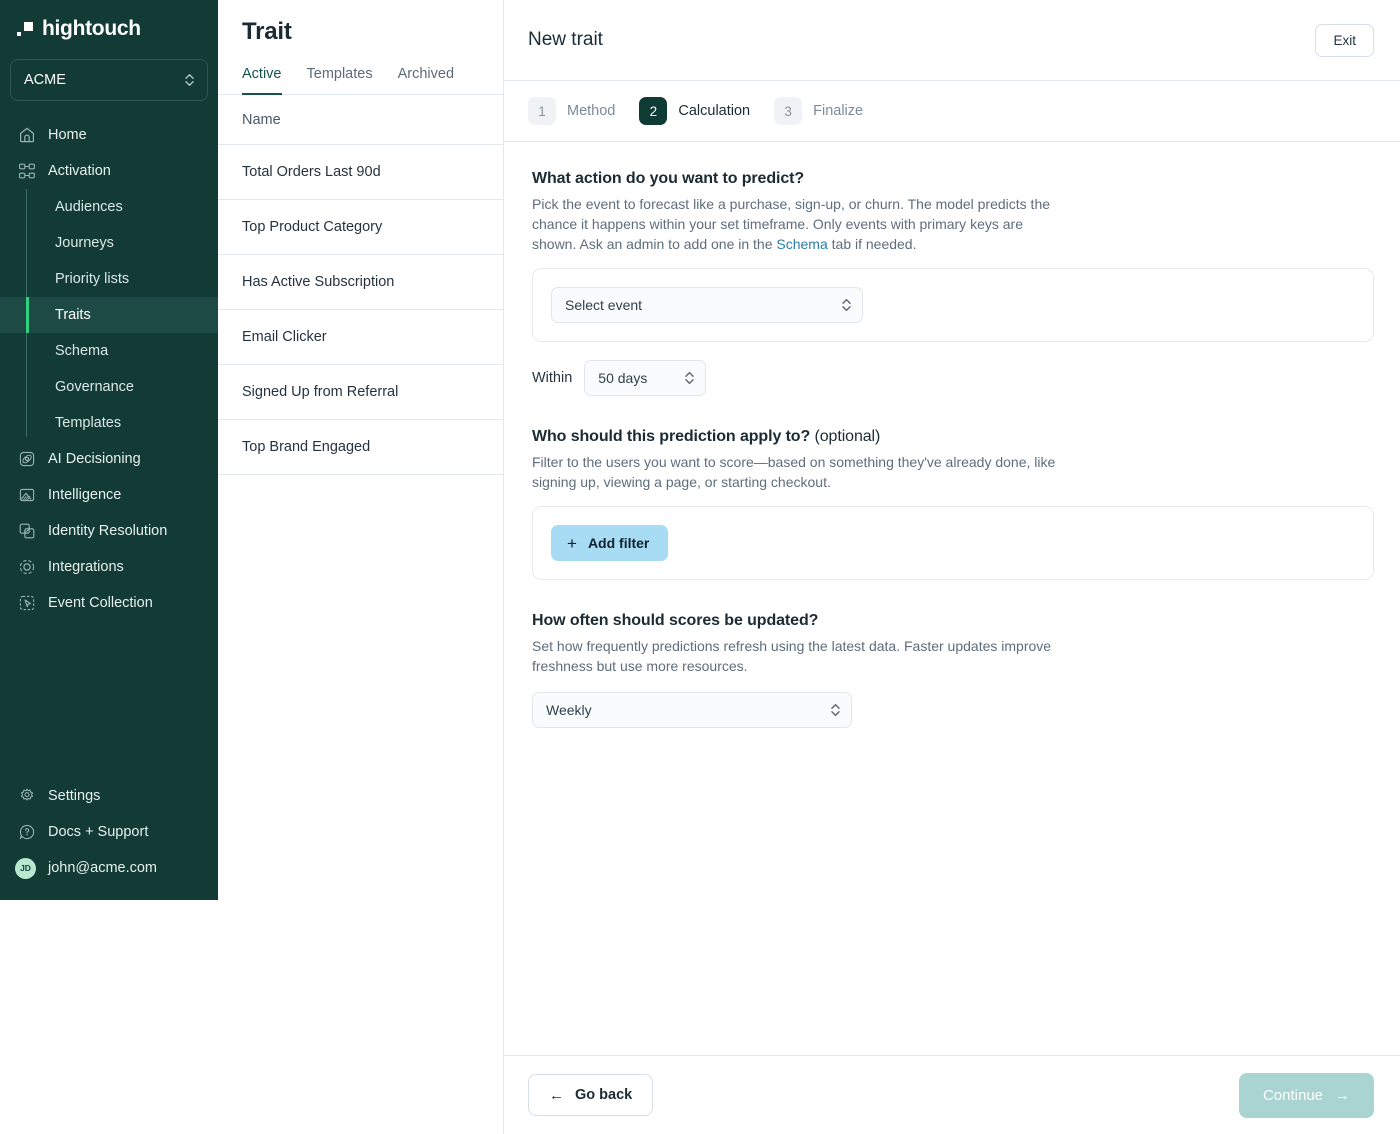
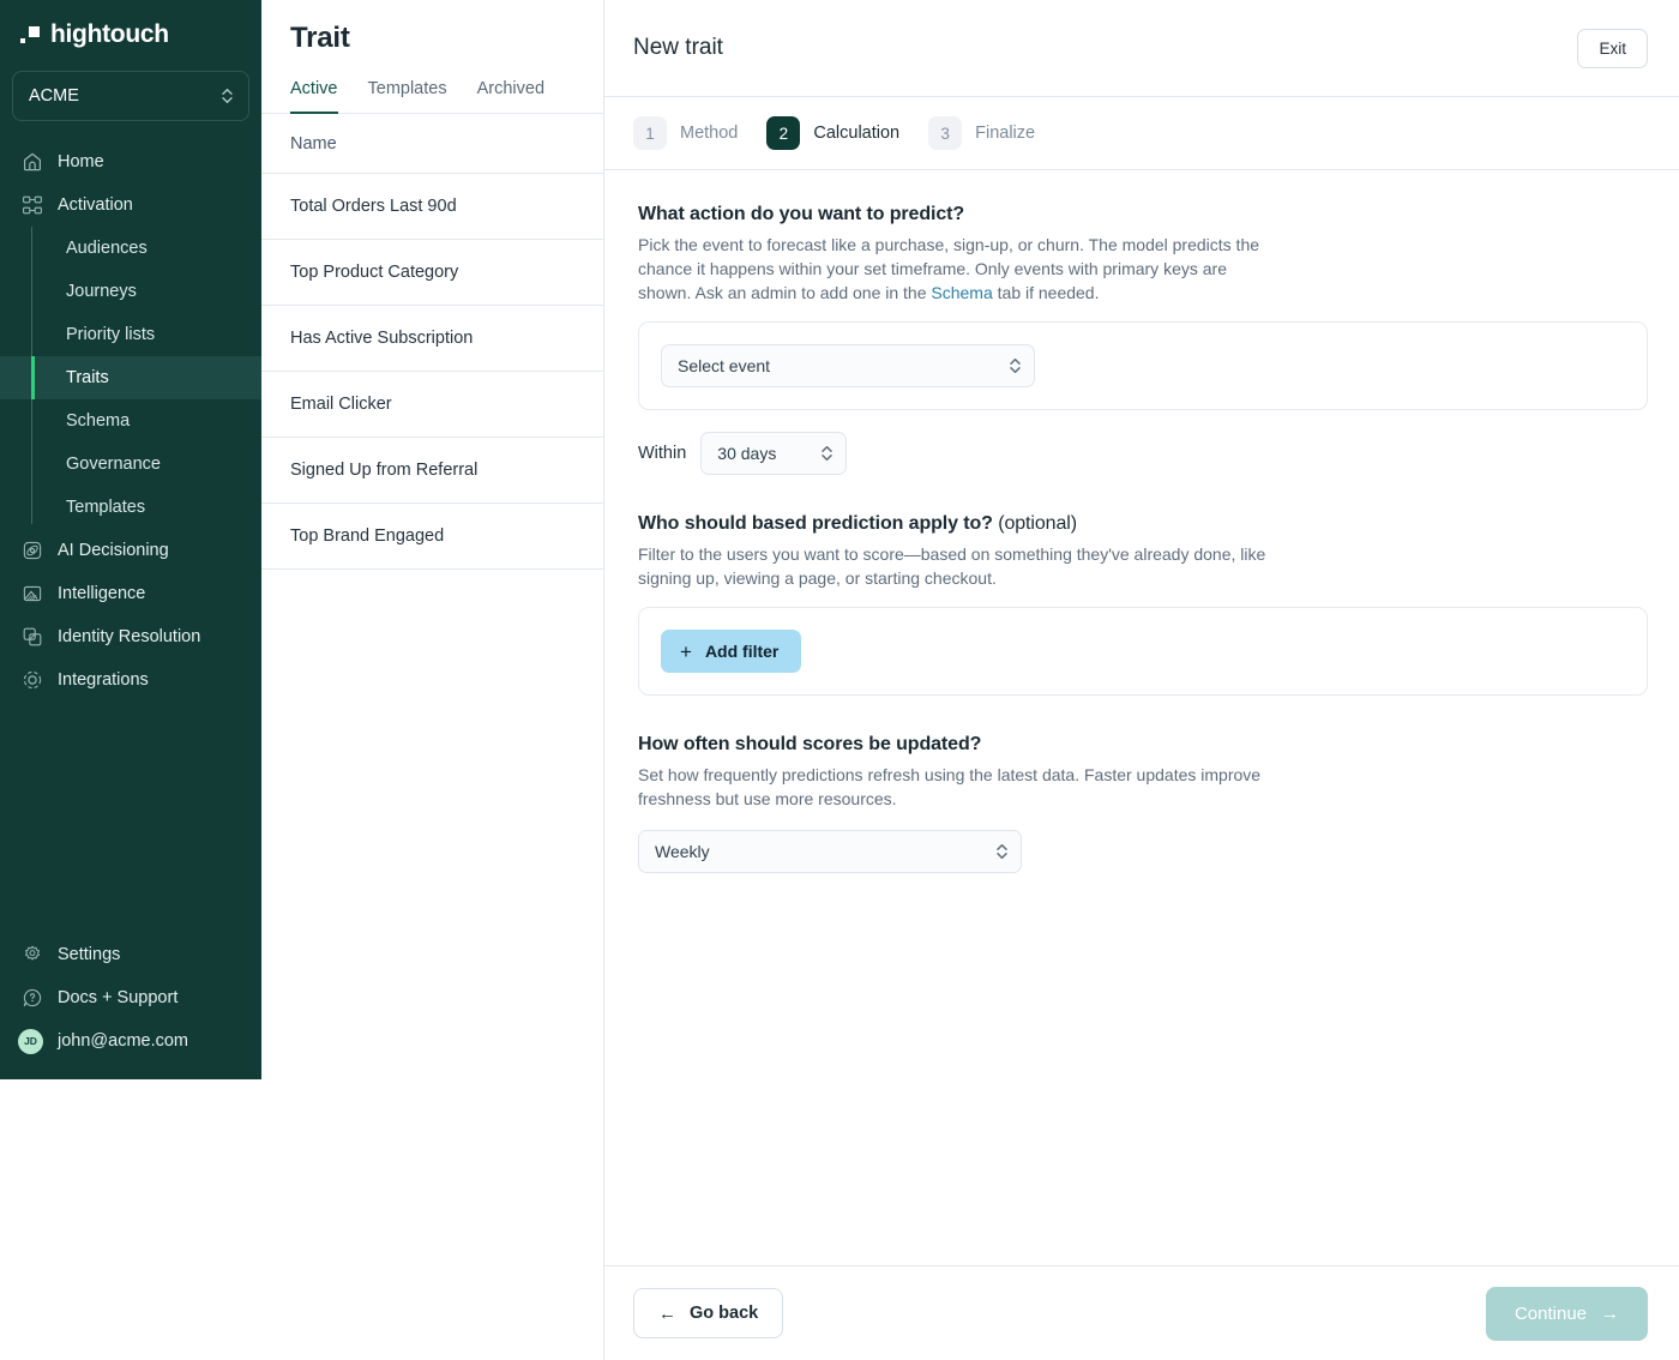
  hightouch
  ACME
  Home
  Activation
  Audiences
  Journeys
  Priority lists
  Traits
  Schema
  Governance
  Templates
  AI Decisioning
  Intelligence
  Identity Resolution
  Integrations
- Event Collection
  Settings
  Docs + Support
  JD
  john@acme.com
  Trait
  Active
  Templates
  Archived
  Name
  Total Orders Last 90d
  Top Product Category
  Has Active Subscription
  Email Clicker
  Signed Up from Referral
  Top Brand Engaged
  New trait
  Exit
  1
  Method
  2
  Calculation
  3
  Finalize
  What action do you want to predict?
  Pick the event to forecast like a purchase, sign-up, or churn. The model predicts the chance it happens within your set timeframe. Only events with primary keys are shown. Ask an admin to add one in the Schema tab if needed.
  Select event
  Within
- 50 days
+ 30 days
- Who should this prediction apply to? (optional)
+ Who should based prediction apply to? (optional)
  Filter to the users you want to score—based on something they've already done, like signing up, viewing a page, or starting checkout.
  +
  Add filter
  How often should scores be updated?
  Set how frequently predictions refresh using the latest data. Faster updates improve freshness but use more resources.
  Weekly
  ←
  Go back
  Continue
  →
